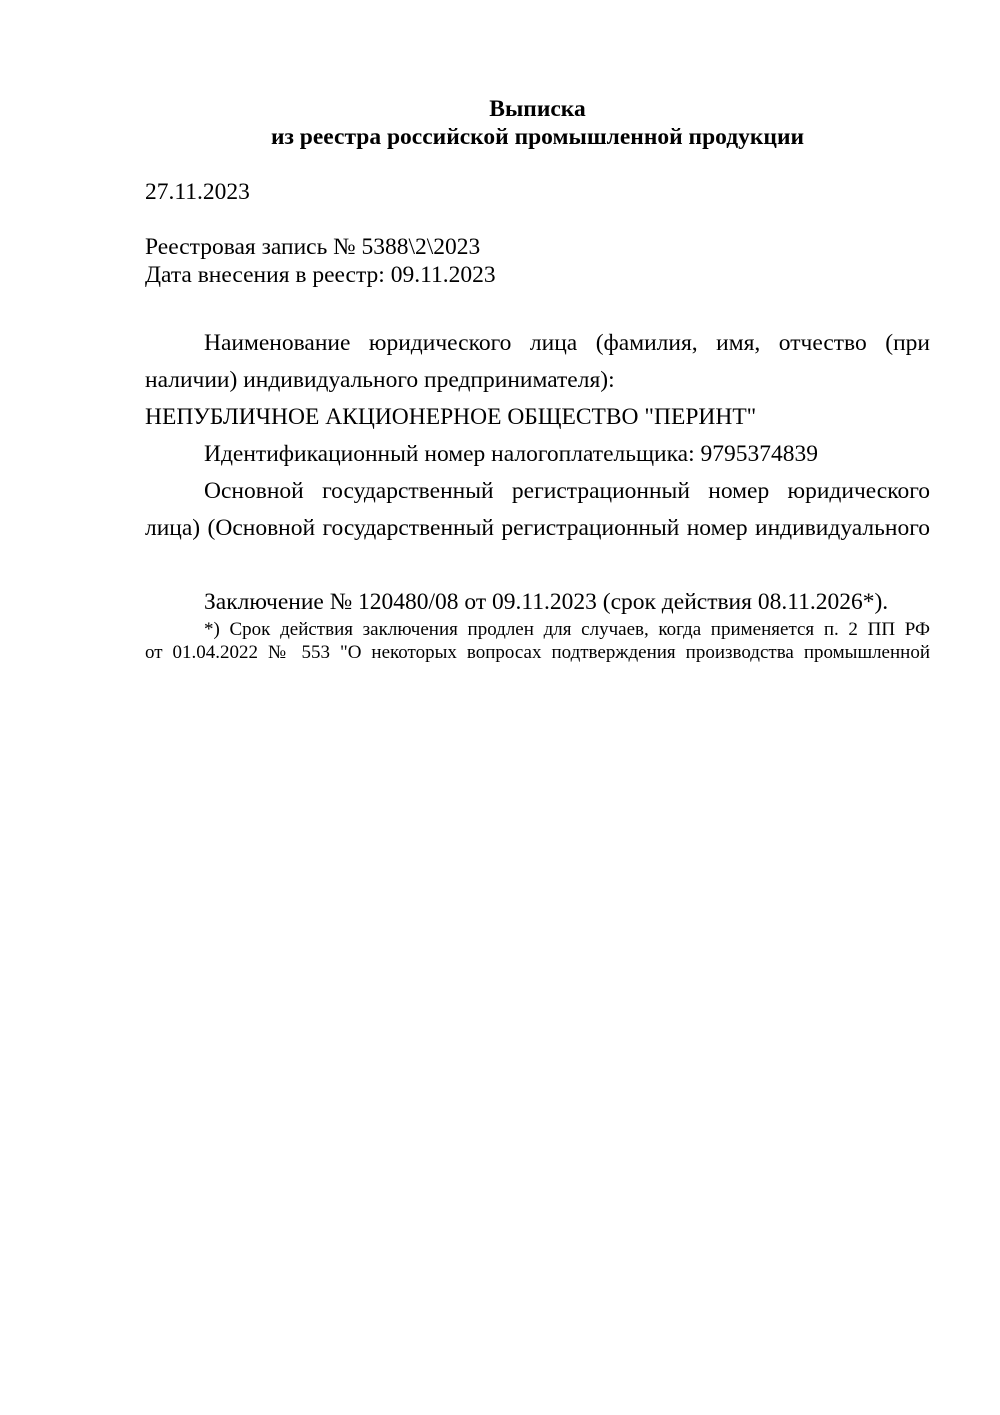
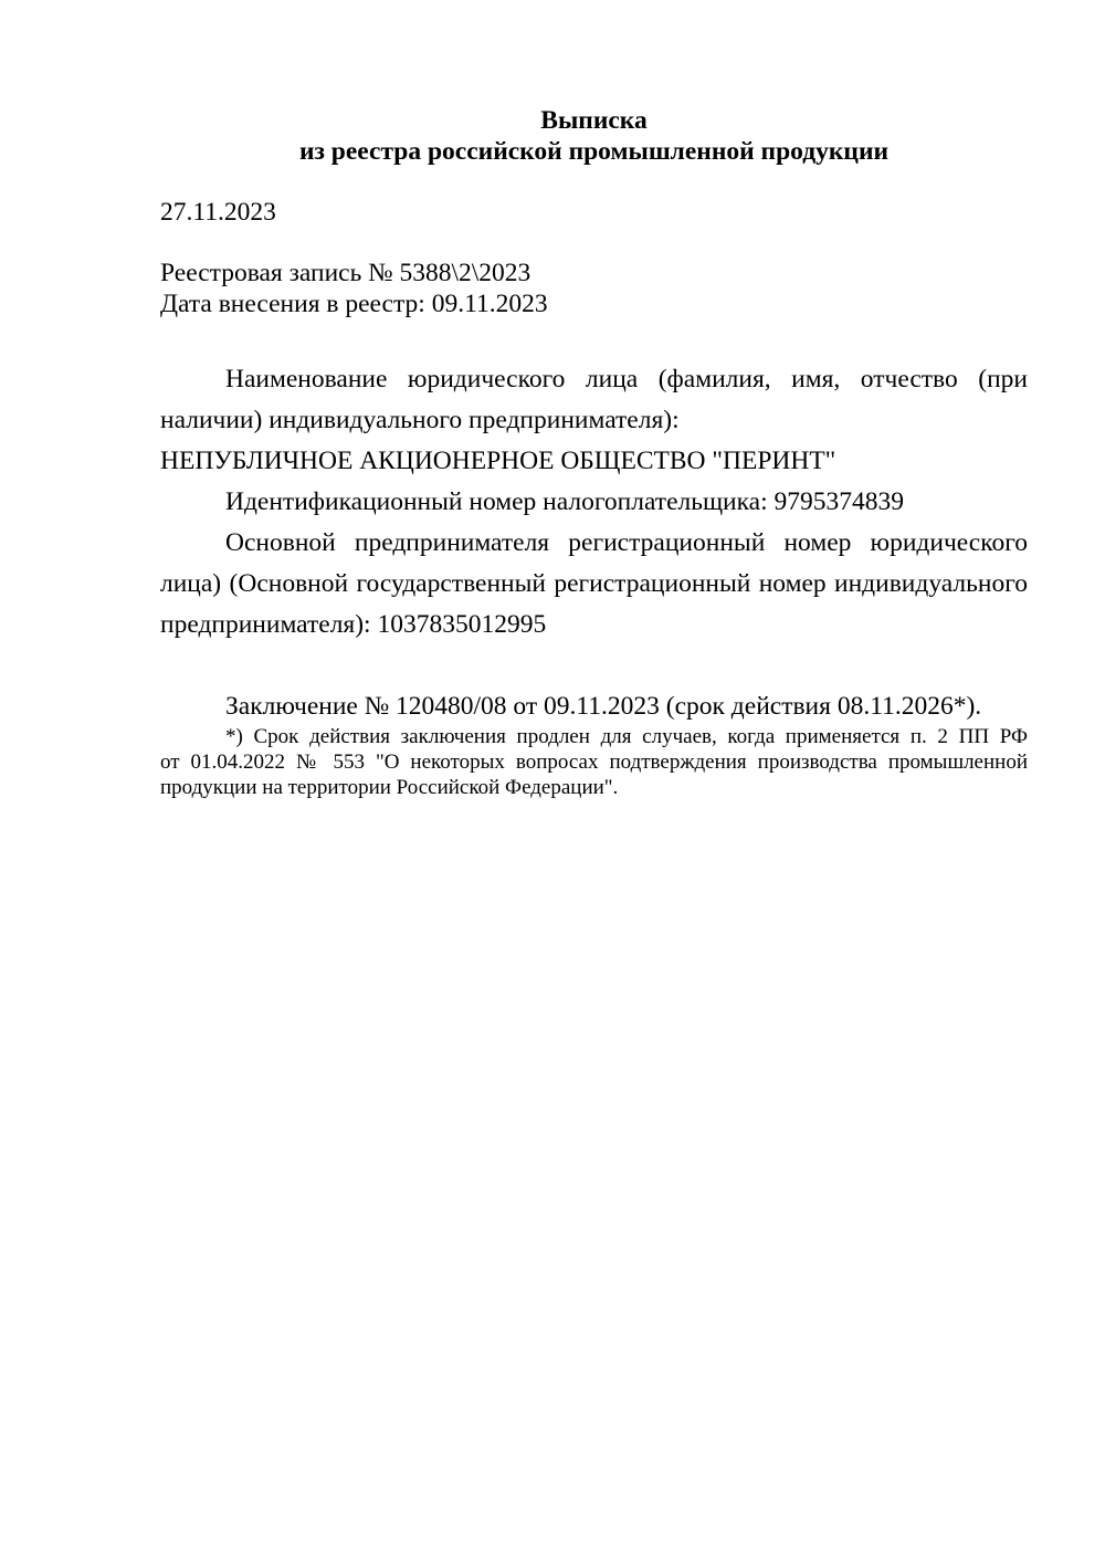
  Выписка
  из реестра российской промышленной продукции
  27.11.2023
  Реестровая запись № 5388\2\2023
  Дата внесения в реестр: 09.11.2023
  Наименование юридического лица (фамилия, имя, отчество (при
  наличии) индивидуального предпринимателя):
  НЕПУБЛИЧНОЕ АКЦИОНЕРНОЕ ОБЩЕСТВО "ПЕРИНТ"
  Идентификационный номер налогоплательщика: 9795374839
- Основной государственный регистрационный номер юридического
+ Основной предпринимателя регистрационный номер юридического
  лица) (Основной государственный регистрационный номер индивидуального
+ предпринимателя): 1037835012995
  Заключение № 120480/08 от 09.11.2023 (срок действия 08.11.2026*).
  *) Срок действия заключения продлен для случаев, когда применяется п. 2 ПП РФ
  от 01.04.2022 № 553 "О некоторых вопросах подтверждения производства промышленной
+ продукции на территории Российской Федерации".
